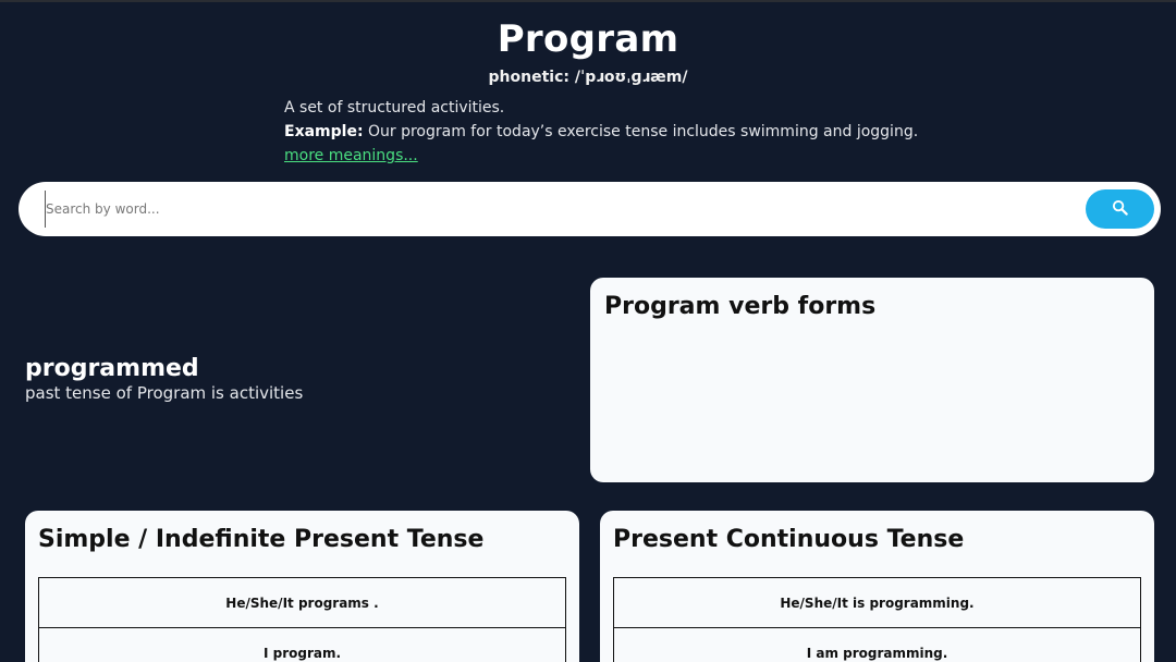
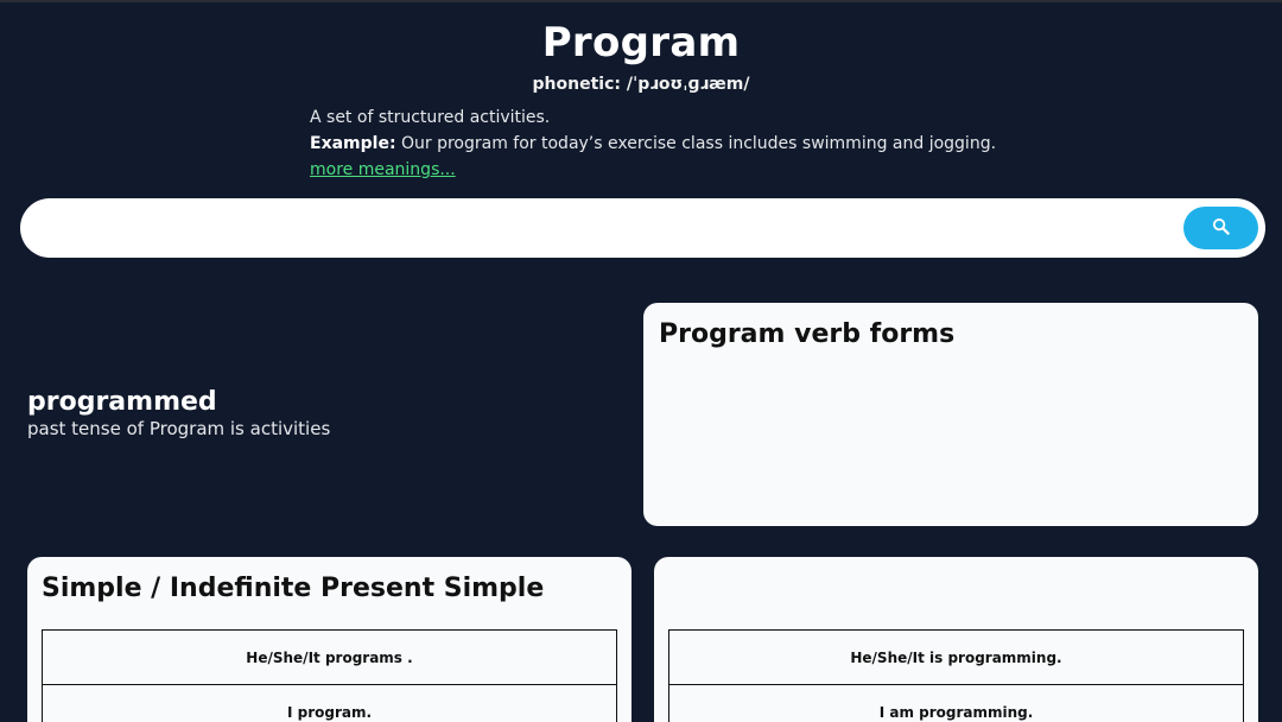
  Program
  phonetic: /ˈpɹoʊˌɡɹæm/
  A set of structured activities.
- Example: Our program for today’s exercise tense includes swimming and jogging.
+ Example: Our program for today’s exercise class includes swimming and jogging.
  more meanings...
- Search by word...
  programmed
  past tense of Program is activities
  Program verb forms
- Simple / Indefinite Present Tense
+ Simple / Indefinite Present Simple
  He/She/It programs .
  I program.
- Present Continuous Tense
  He/She/It is programming.
  I am programming.
